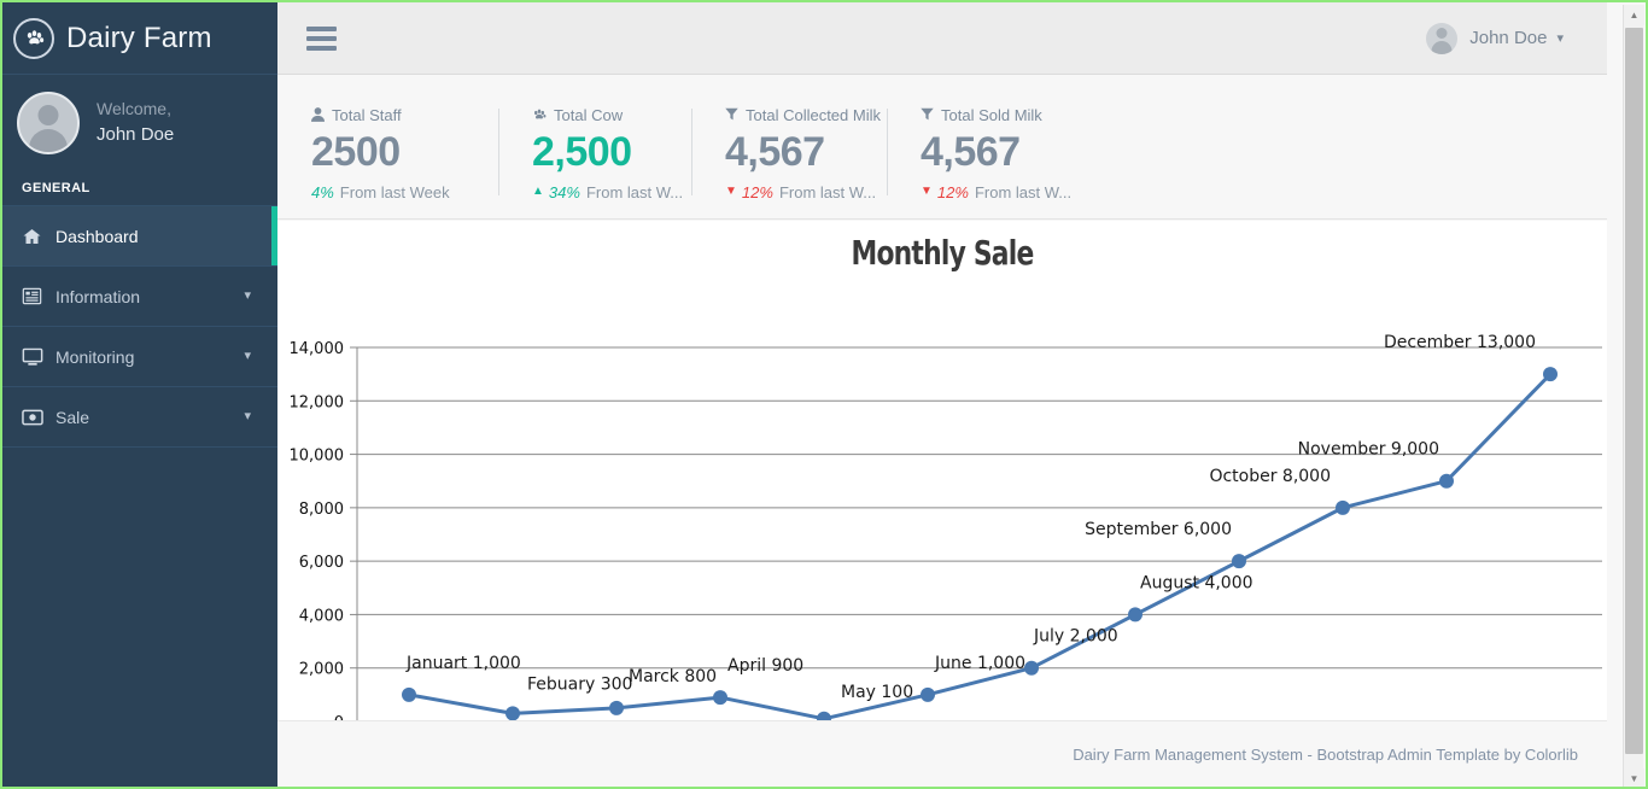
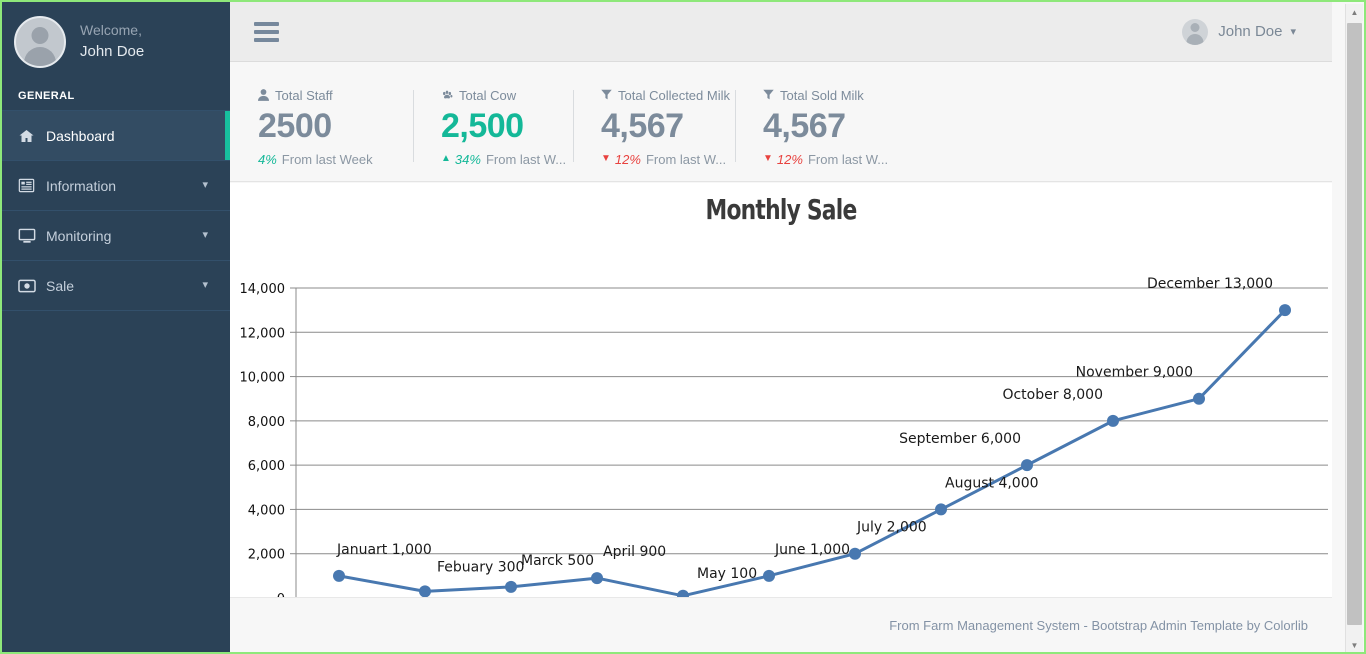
- Dairy Farm
  Welcome,
  John Doe
  GENERAL
  Dashboard
  Information
  ▾
  Monitoring
  ▾
  Sale
  ▾
  John Doe
  ▾
  Total Staff
  2500
  4%
  From last Week
  Total Cow
  2,500
  ▲
  34%
  From last W...
  Total Collected Milk
  4,567
  ▼
  12%
  From last W...
  Total Sold Milk
  4,567
  ▼
  12%
  From last W...
  Monthly Sale
  2,000
  4,000
  6,000
  8,000
  10,000
  12,000
  14,000
  Januart 1,000
  Febuary 300
- Marck 800
+ Marck 500
  April 900
  May 100
  June 1,000
  July 2,000
  August 4,000
  September 6,000
  October 8,000
  November 9,000
  December 13,000
- Dairy Farm Management System - Bootstrap Admin Template by Colorlib
+ From Farm Management System - Bootstrap Admin Template by Colorlib
  ▲
  ▼
